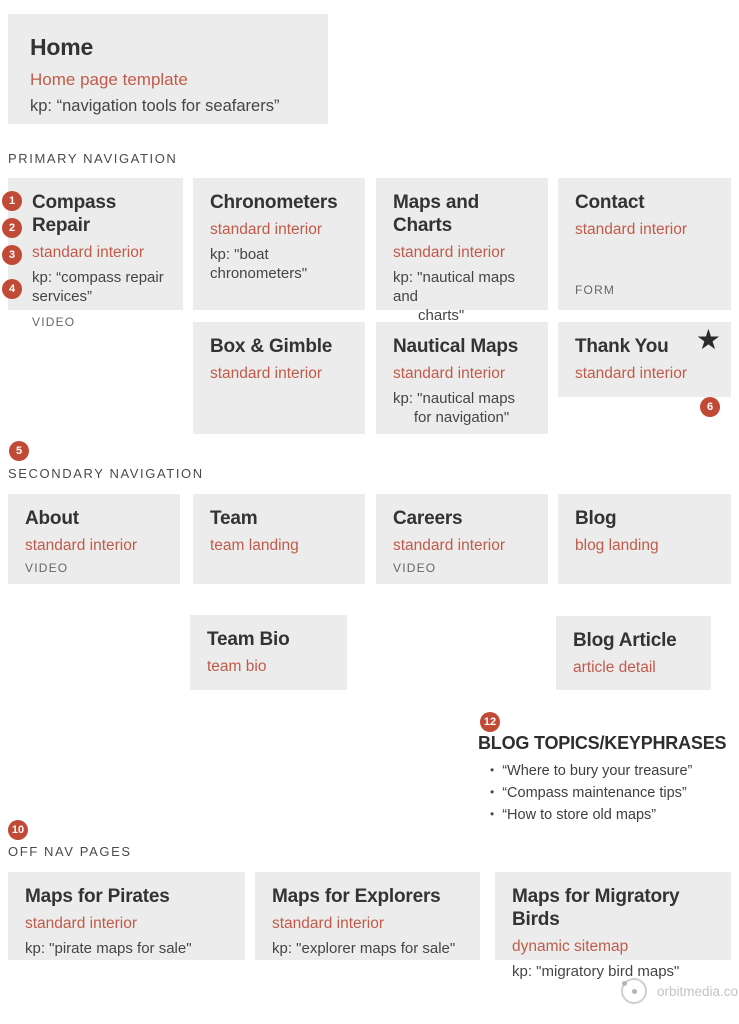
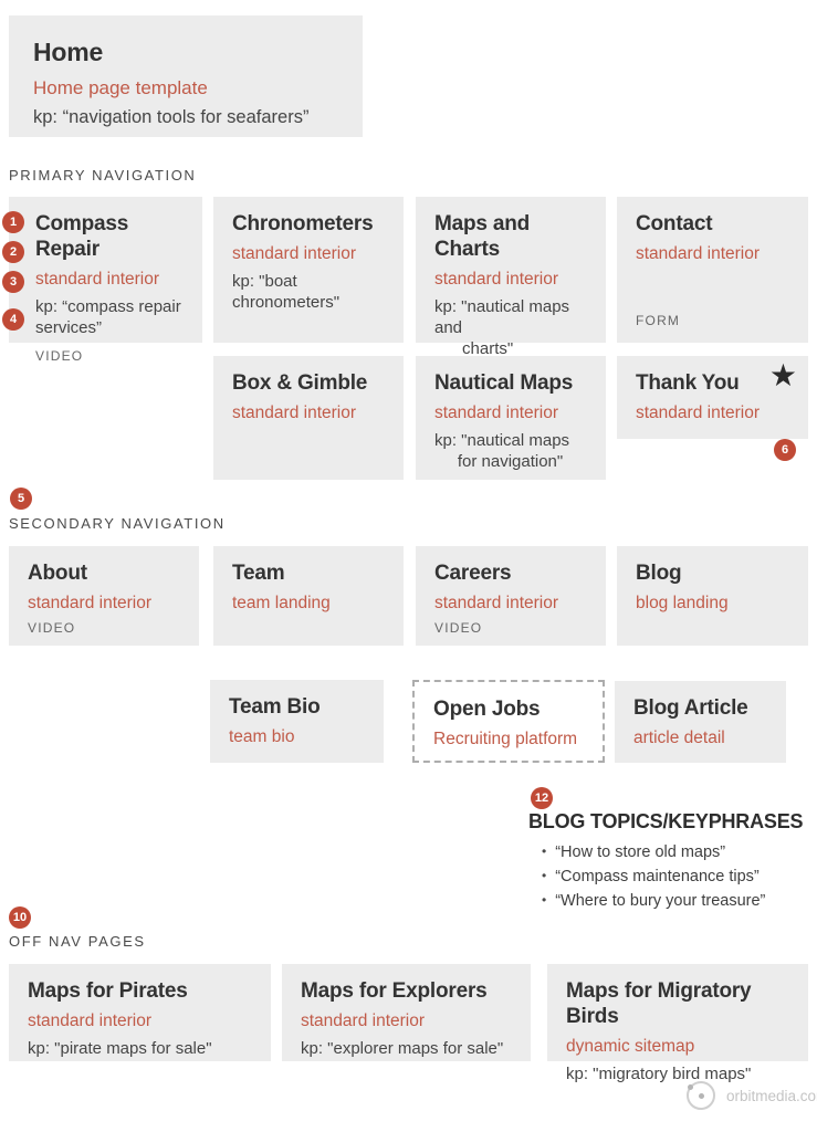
  Home
  Home page template
  kp: “navigation tools for seafarers”
  PRIMARY NAVIGATION
  Compass Repair
  standard interior
  kp: “compass repair
  services”
  VIDEO
  Chronometers
  standard interior
  kp: "boat chronometers"
  Maps and Charts
  standard interior
  kp: "nautical maps and
  charts"
  Contact
  standard interior
  FORM
  1
  2
  3
  4
  Box & Gimble
  standard interior
  Nautical Maps
  standard interior
  kp: "nautical maps
  for navigation"
  Thank You
  standard interior
  ★
  6
  5
  SECONDARY NAVIGATION
  About
  standard interior
  VIDEO
  Team
  team landing
  Careers
  standard interior
  VIDEO
  Blog
  blog landing
  Team Bio
  team bio
+ Open Jobs
+ Recruiting platform
  Blog Article
  article detail
  12
  BLOG TOPICS/KEYPHRASES
- “Where to bury your treasure”
+ “How to store old maps”
  “Compass maintenance tips”
- “How to store old maps”
+ “Where to bury your treasure”
  10
  OFF NAV PAGES
  Maps for Pirates
  standard interior
  kp: "pirate maps for sale"
  Maps for Explorers
  standard interior
  kp: "explorer maps for sale"
  Maps for Migratory Birds
  dynamic sitemap
  kp: "migratory bird maps"
  orbitmedia.co
